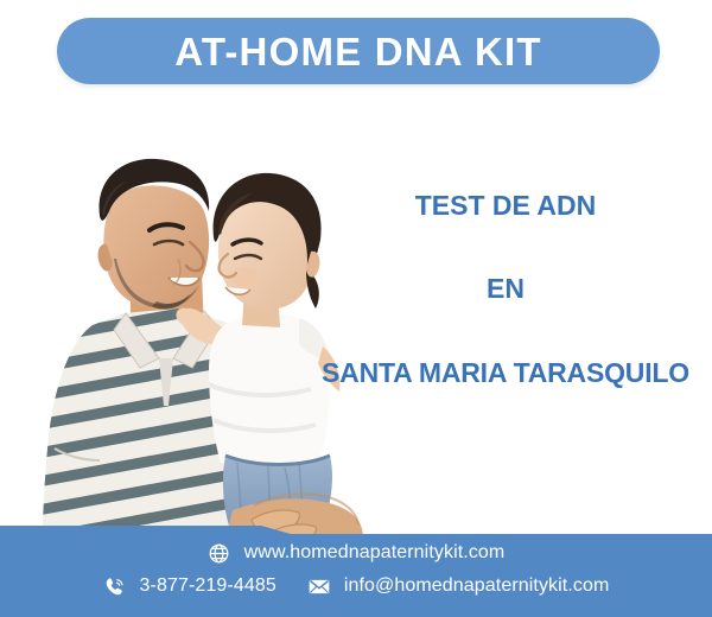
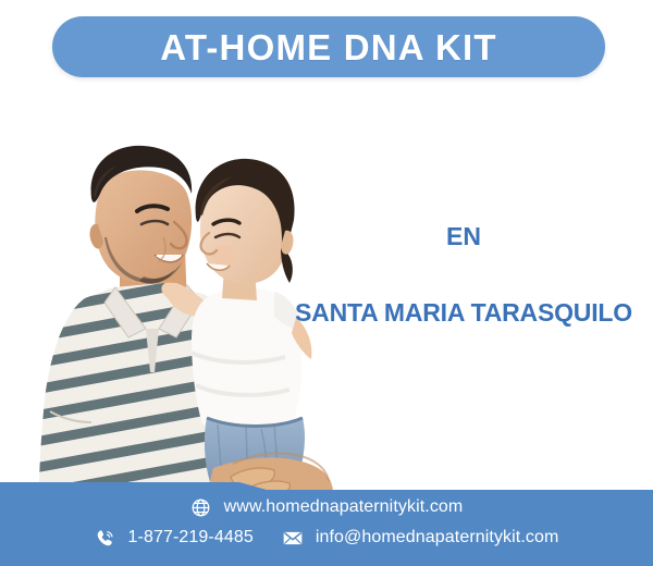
  AT-HOME DNA KIT
- TEST DE ADN
  EN
  SANTA MARIA TARASQUILO
  www.homednapaternitykit.com
- 3-877-219-4485
+ 1-877-219-4485
  info@homednapaternitykit.com
